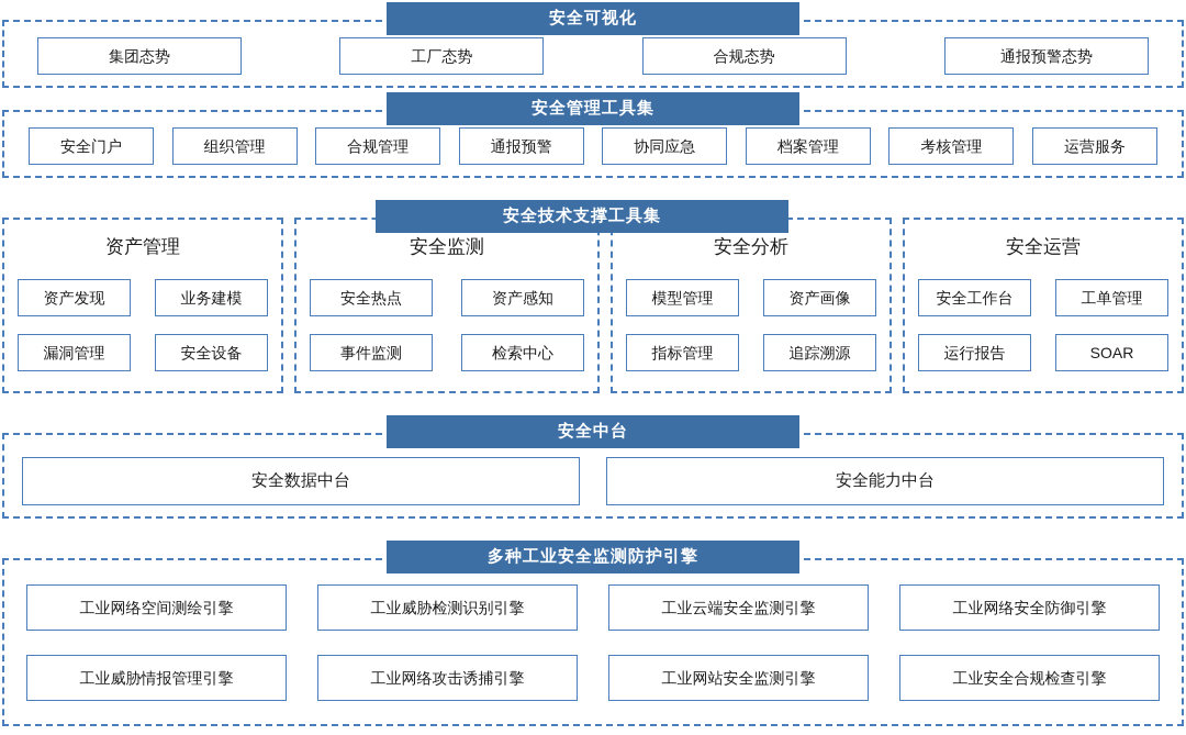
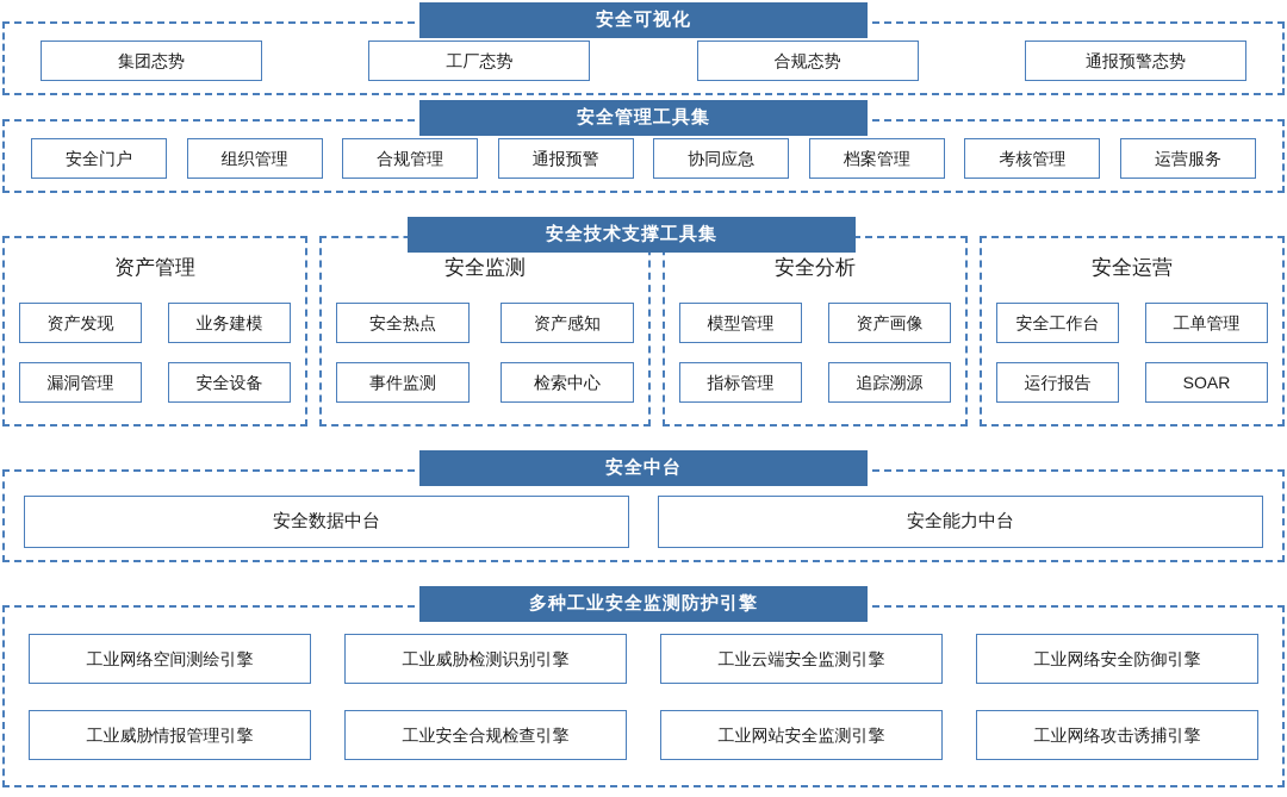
  安全可视化
  集团态势
  工厂态势
  合规态势
  通报预警态势
  安全管理工具集
  安全门户
  组织管理
  合规管理
  通报预警
  协同应急
  档案管理
  考核管理
  运营服务
  安全技术支撑工具集
  资产管理
  资产发现
  业务建模
  漏洞管理
  安全设备
  安全监测
  安全热点
  资产感知
  事件监测
  检索中心
  安全分析
  模型管理
  资产画像
  指标管理
  追踪溯源
  安全运营
  安全工作台
  工单管理
  运行报告
  SOAR
  安全中台
  安全数据中台
  安全能力中台
  多种工业安全监测防护引擎
  工业网络空间测绘引擎
  工业威胁检测识别引擎
  工业云端安全监测引擎
  工业网络安全防御引擎
  工业威胁情报管理引擎
- 工业网络攻击诱捕引擎
+ 工业安全合规检查引擎
  工业网站安全监测引擎
- 工业安全合规检查引擎
+ 工业网络攻击诱捕引擎
